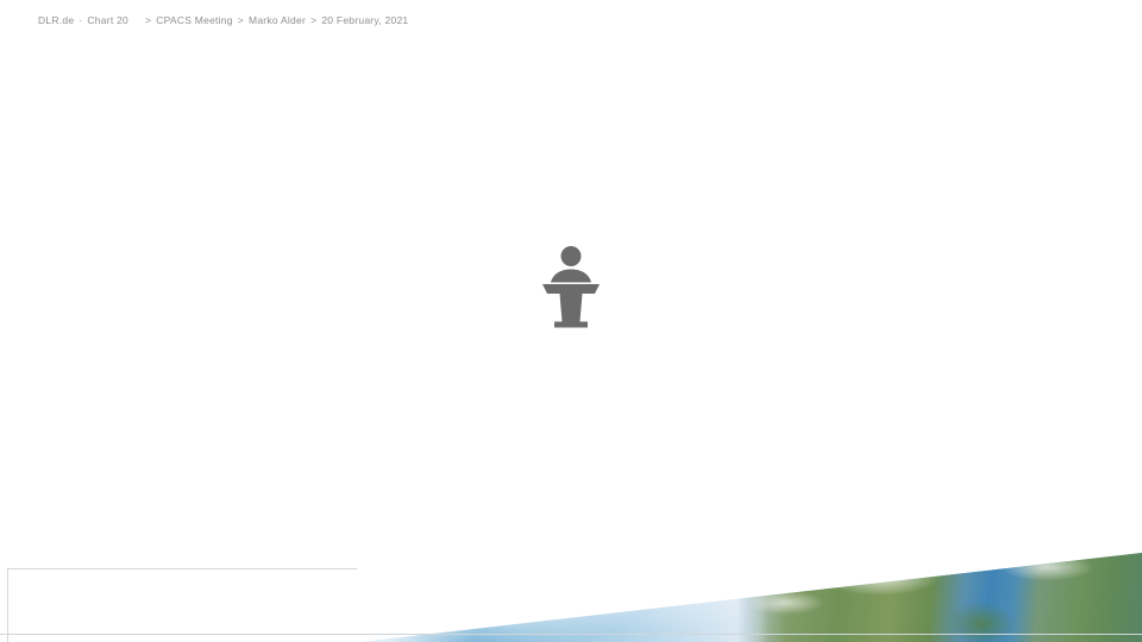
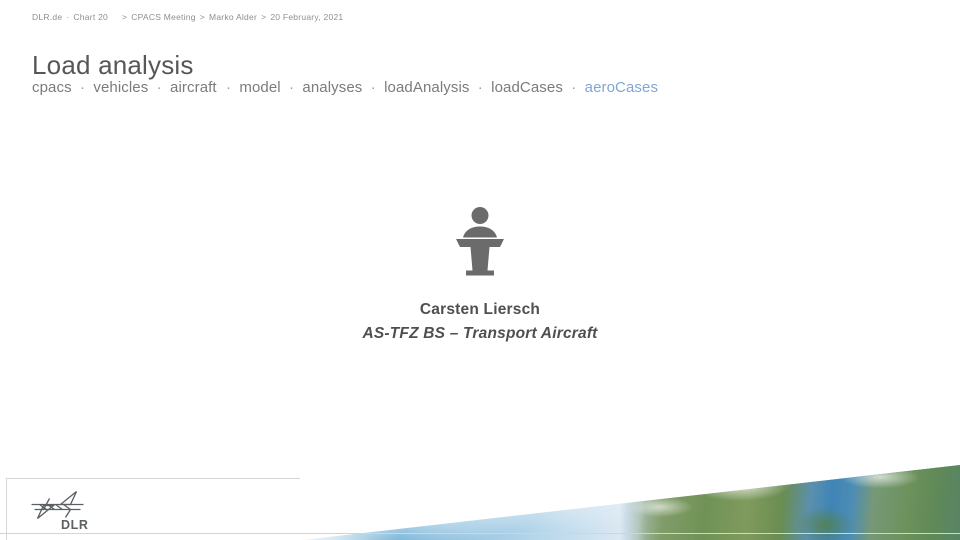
  DLR.de
  ·
  Chart 20
  >
  CPACS Meeting
  >
  Marko Alder
  >
  20 February, 2021
+ Load analysis
+ cpacs · vehicles · aircraft · model · analyses · loadAnalysis · loadCases · aeroCases
+ Carsten Liersch
+ AS-TFZ BS – Transport Aircraft
+ DLR
